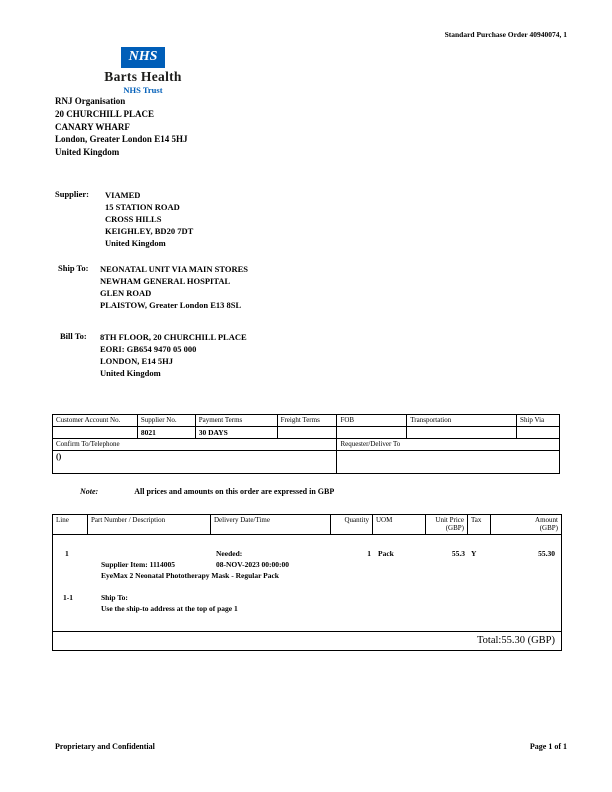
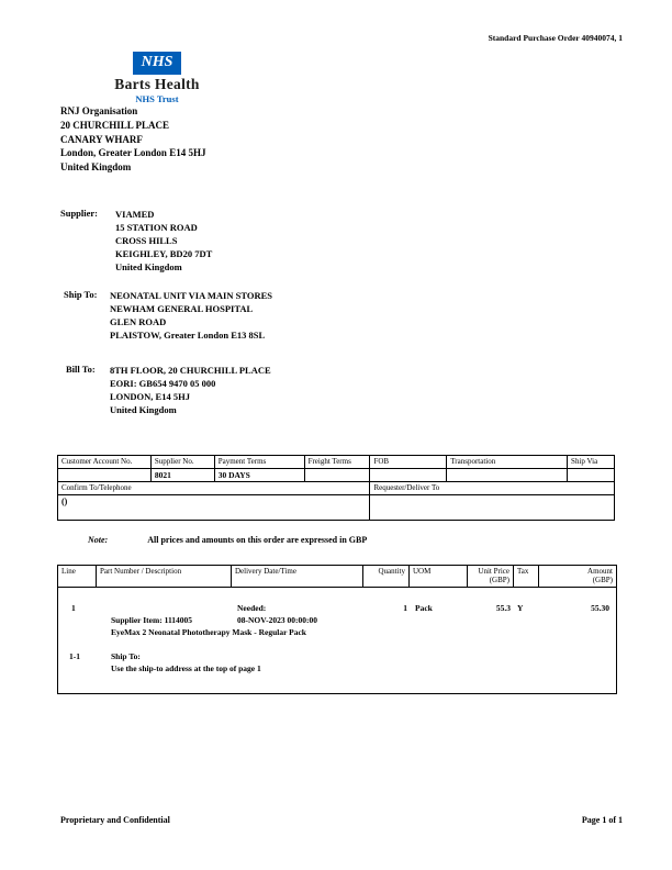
  Standard Purchase Order 40940074, 1
  NHS
  Barts Health
  NHS Trust
  RNJ Organisation
  20 CHURCHILL PLACE
  CANARY WHARF
  London, Greater London E14 5HJ
  United Kingdom
  Supplier:
  VIAMED
  15 STATION ROAD
  CROSS HILLS
  KEIGHLEY, BD20 7DT
  United Kingdom
  Ship To:
  NEONATAL UNIT VIA MAIN STORES
  NEWHAM GENERAL HOSPITAL
  GLEN ROAD
  PLAISTOW, Greater London E13 8SL
  Bill To:
  8TH FLOOR, 20 CHURCHILL PLACE
  EORI: GB654 9470 05 000
  LONDON, E14 5HJ
  United Kingdom
  Customer Account No.	Supplier No.	Payment Terms	Freight Terms	FOB	Transportation	Ship Via
  	8021	30 DAYS
  Confirm To/Telephone	Requester/Deliver To
  ()
  Note: All prices and amounts on this order are expressed in GBP
  Line
  Part Number / Description
  Delivery Date/Time
  Quantity
  UOM
  Unit Price
  (GBP)
  Tax
  Amount
  (GBP)
  1
  Needed:
  1
  Pack
  55.3
  Y
  55.30
  Supplier Item: 1114005
  08-NOV-2023 00:00:00
  EyeMax 2 Neonatal Phototherapy Mask - Regular Pack
  1-1
  Ship To:
  Use the ship-to address at the top of page 1
- Total:55.30 (GBP)
  Proprietary and Confidential
  Page 1 of 1
